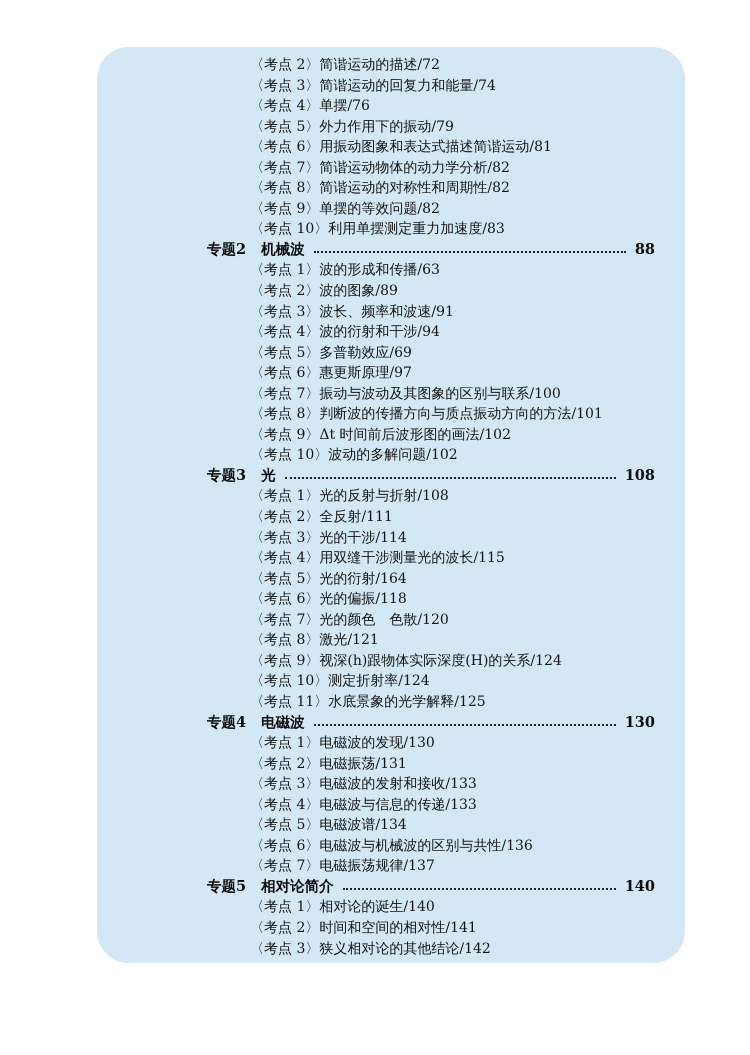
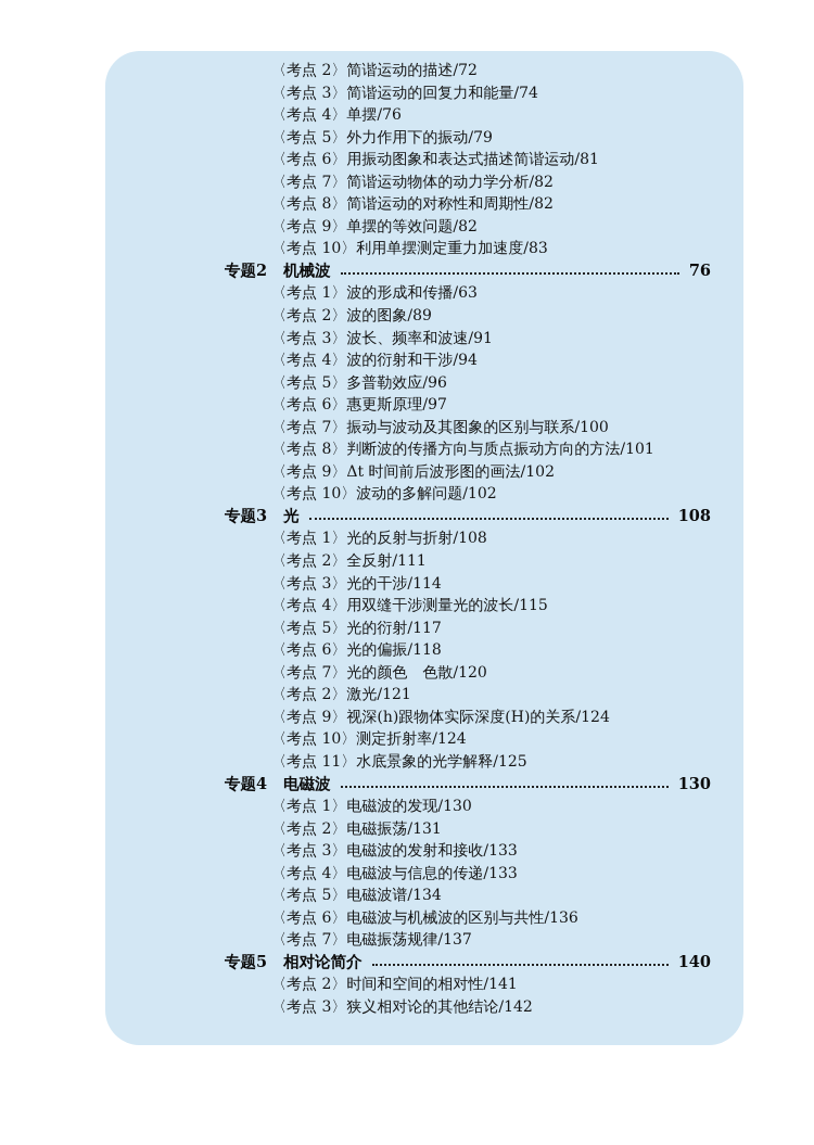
  〈考点 2〉简谐运动的描述/72
  〈考点 3〉简谐运动的回复力和能量/74
  〈考点 4〉单摆/76
  〈考点 5〉外力作用下的振动/79
  〈考点 6〉用振动图象和表达式描述简谐运动/81
  〈考点 7〉简谐运动物体的动力学分析/82
  〈考点 8〉简谐运动的对称性和周期性/82
  〈考点 9〉单摆的等效问题/82
  〈考点 10〉利用单摆测定重力加速度/83
  专题2
  机械波
- 88
+ 76
  〈考点 1〉波的形成和传播/63
  〈考点 2〉波的图象/89
  〈考点 3〉波长、频率和波速/91
  〈考点 4〉波的衍射和干涉/94
- 〈考点 5〉多普勒效应/69
+ 〈考点 5〉多普勒效应/96
  〈考点 6〉惠更斯原理/97
  〈考点 7〉振动与波动及其图象的区别与联系/100
  〈考点 8〉判断波的传播方向与质点振动方向的方法/101
  〈考点 9〉Δt 时间前后波形图的画法/102
  〈考点 10〉波动的多解问题/102
  专题3
  光
  108
  〈考点 1〉光的反射与折射/108
  〈考点 2〉全反射/111
  〈考点 3〉光的干涉/114
  〈考点 4〉用双缝干涉测量光的波长/115
- 〈考点 5〉光的衍射/164
+ 〈考点 5〉光的衍射/117
  〈考点 6〉光的偏振/118
  〈考点 7〉光的颜色 色散/120
- 〈考点 8〉激光/121
+ 〈考点 2〉激光/121
  〈考点 9〉视深(h)跟物体实际深度(H)的关系/124
  〈考点 10〉测定折射率/124
  〈考点 11〉水底景象的光学解释/125
  专题4
  电磁波
  130
  〈考点 1〉电磁波的发现/130
  〈考点 2〉电磁振荡/131
  〈考点 3〉电磁波的发射和接收/133
  〈考点 4〉电磁波与信息的传递/133
  〈考点 5〉电磁波谱/134
  〈考点 6〉电磁波与机械波的区别与共性/136
  〈考点 7〉电磁振荡规律/137
  专题5
  相对论简介
  140
- 〈考点 1〉相对论的诞生/140
  〈考点 2〉时间和空间的相对性/141
  〈考点 3〉狭义相对论的其他结论/142
